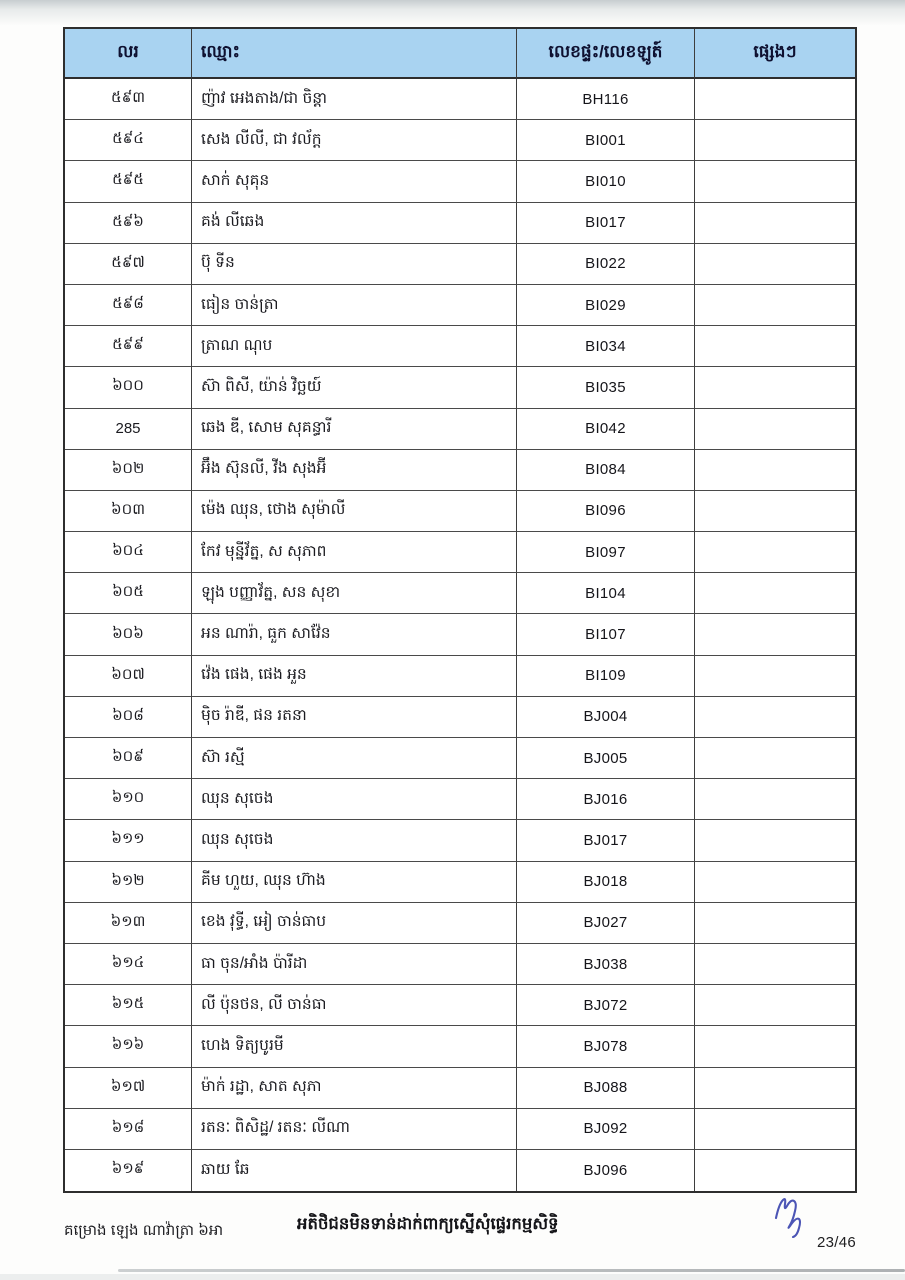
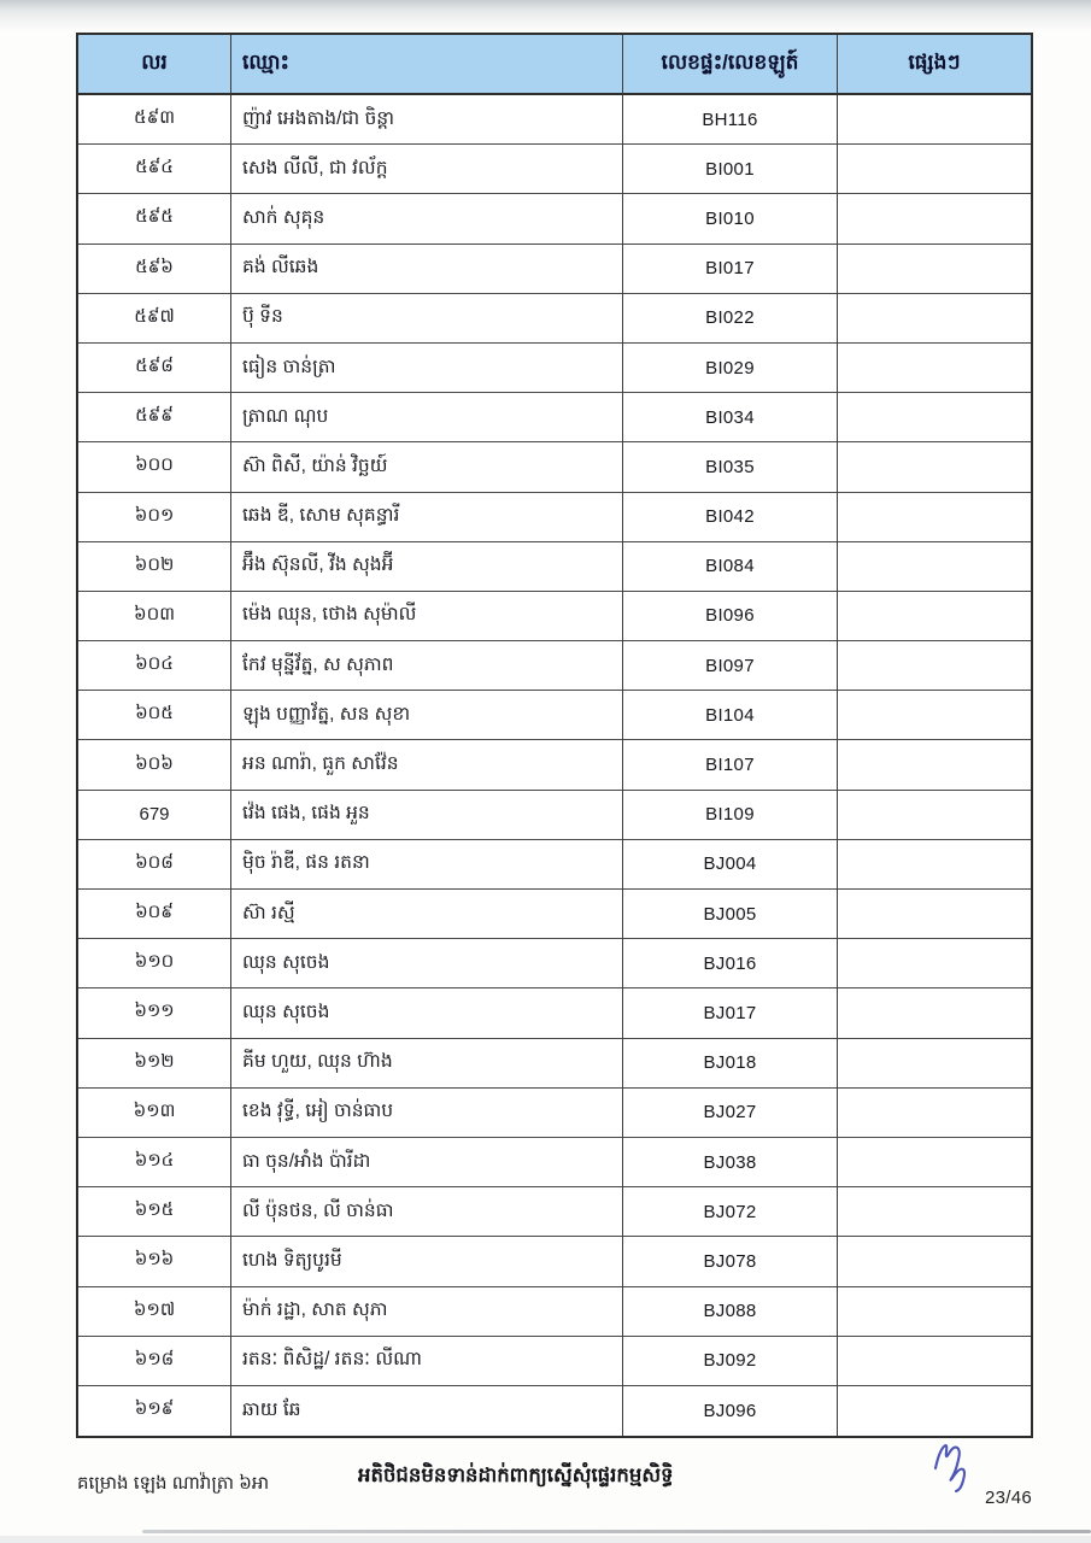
  លរ
  ឈ្មោះ
  លេខផ្ទះ/លេខឡូត៍
  ផ្សេងៗ
  ៥៩៣
  ញ៉ាវ អេងតាង/ជា ចិន្តា
  BH116
  ៥៩៤
  សេង លីលី, ជា វល័ក្ត
  BI001
  ៥៩៥
  សាក់ សុគុន
  BI010
  ៥៩៦
  គង់ លីឆេង
  BI017
  ៥៩៧
  ប៊ុ ទីន
  BI022
  ៥៩៨
  ធៀន ចាន់ត្រា
  BI029
  ៥៩៩
  ត្រាណ ណុប
  BI034
  ៦០០
  ស៊ា ពិសី, យ៉ាន់ វិច្ឆយ៍
  BI035
- 285
+ ៦០១
  ឆេង ឌី, សោម សុគន្ធារី
  BI042
  ៦០២
  អ៊ឹង ស៊ុនលី, វីង សុងអ៊ី
  BI084
  ៦០៣
  ម៉េង ឈុន, ថោង សុម៉ាលី
  BI096
  ៦០៤
  កែវ មុន្នីវ័ត្ន, ស សុភាព
  BI097
  ៦០៥
  ឡុង បញ្ញាវ័ត្ន, សន សុខា
  BI104
  ៦០៦
  អន ណារ៉ា, ធួក សាវ៉ែន
  BI107
- ៦០៧
+ 679
  វ៉េង ផេង, ផេង អួន
  BI109
  ៦០៨
  ម៉ិច រ៉ាឌី, ផន រតនា
  BJ004
  ៦០៩
  ស៊ា រស្មី
  BJ005
  ៦១០
  ឈុន សុចេង
  BJ016
  ៦១១
  ឈុន សុចេង
  BJ017
  ៦១២
  គីម ហួយ, ឈុន ហ៊ាង
  BJ018
  ៦១៣
  ខេង វុទ្ធី, អៀ ចាន់ធាប
  BJ027
  ៦១៤
  ធា ចុន/អាំង ប៉ារីដា
  BJ038
  ៦១៥
  លី ប៉ុនថន, លី ចាន់ធា
  BJ072
  ៦១៦
  ហេង ទិត្យបូរមី
  BJ078
  ៦១៧
  ម៉ាក់ រដ្ឋា, សាត សុភា
  BJ088
  ៦១៨
  រតនៈ ពិសិដ្ឋ/ រតនៈ លីណា
  BJ092
  ៦១៩
  ឆាយ ឆែ
  BJ096
  គម្រោង ឡេង ណាវ៉ាត្រា ៦អា
  អតិថិជនមិនទាន់ដាក់ពាក្យស្នើសុំផ្ទេរកម្មសិទ្ធិ
  23/46
